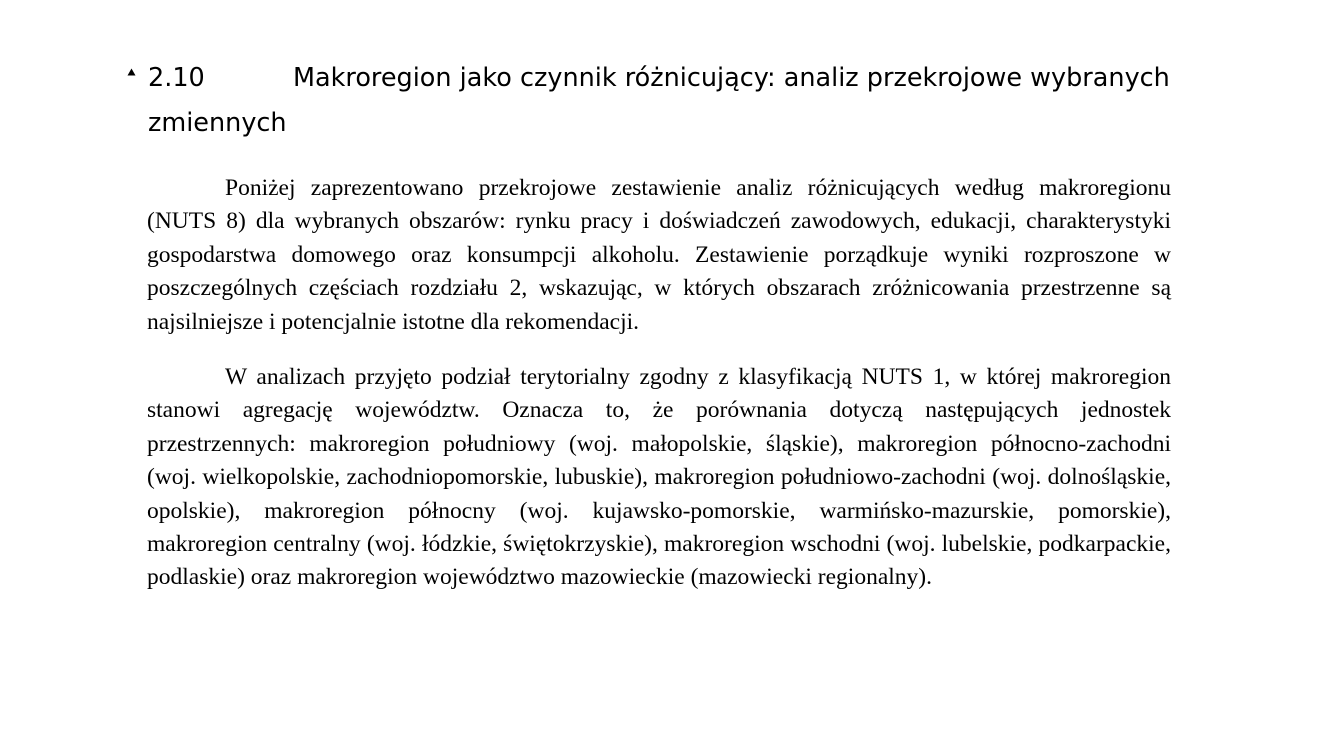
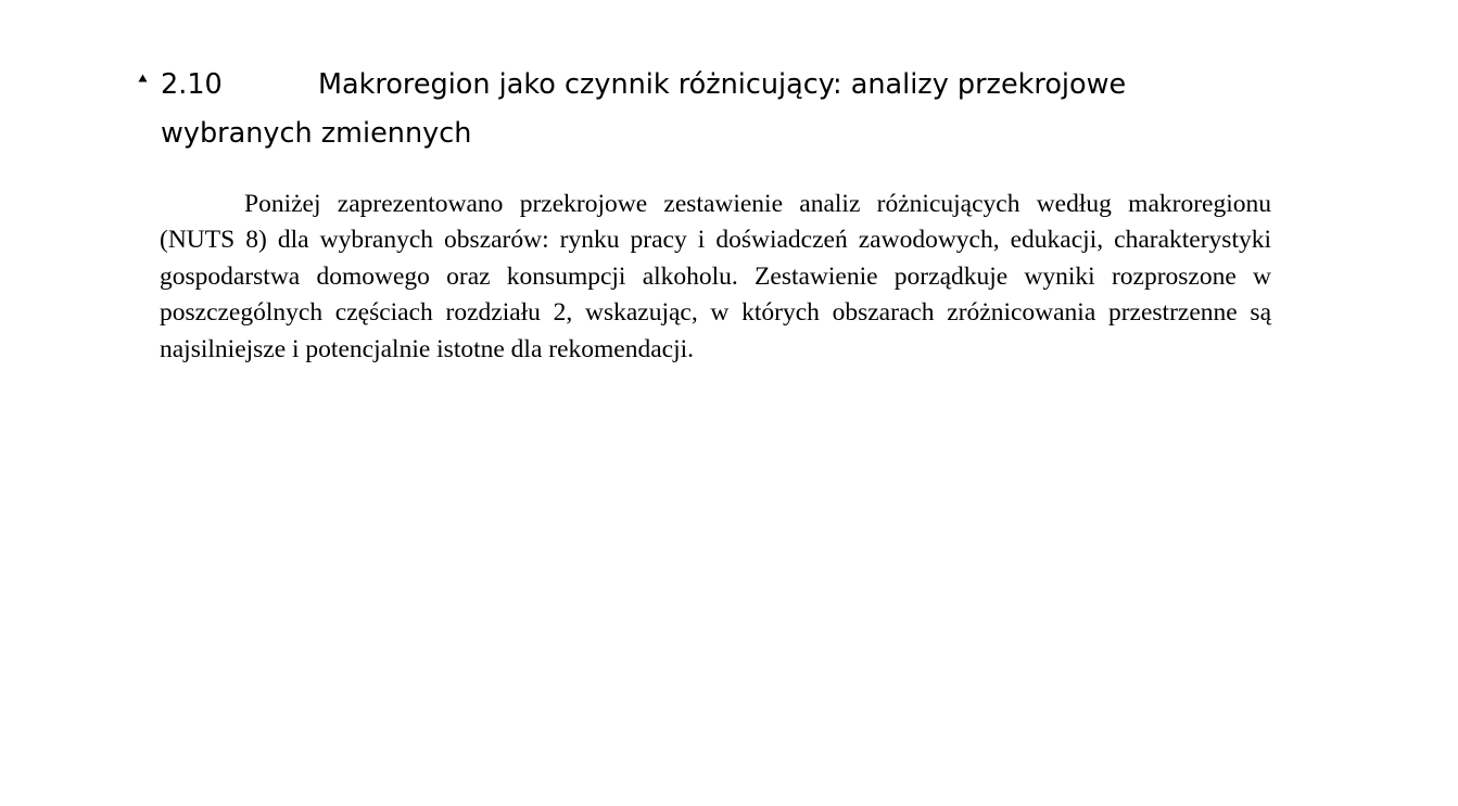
- 2.10 Makroregion jako czynnik różnicujący: analiz przekrojowe wybranych zmiennych
+ 2.10 Makroregion jako czynnik różnicujący: analizy przekrojowe wybranych zmiennych
  Poniżej zaprezentowano przekrojowe zestawienie analiz różnicujących według makroregionu (NUTS 8) dla wybranych obszarów: rynku pracy i doświadczeń zawodowych, edukacji, charakterystyki gospodarstwa domowego oraz konsumpcji alkoholu. Zestawienie porządkuje wyniki rozproszone w poszczególnych częściach rozdziału 2, wskazując, w których obszarach zróżnicowania przestrzenne są najsilniejsze i potencjalnie istotne dla rekomendacji.
- W analizach przyjęto podział terytorialny zgodny z klasyfikacją NUTS 1, w której makroregion stanowi agregację województw. Oznacza to, że porównania dotyczą następujących jednostek przestrzennych: makroregion południowy (woj. małopolskie, śląskie), makroregion północno-zachodni (woj. wielkopolskie, zachodniopomorskie, lubuskie), makroregion południowo-zachodni (woj. dolnośląskie, opolskie), makroregion północny (woj. kujawsko-pomorskie, warmińsko-mazurskie, pomorskie), makroregion centralny (woj. łódzkie, świętokrzyskie), makroregion wschodni (woj. lubelskie, podkarpackie, podlaskie) oraz makroregion województwo mazowieckie (mazowiecki regionalny).
